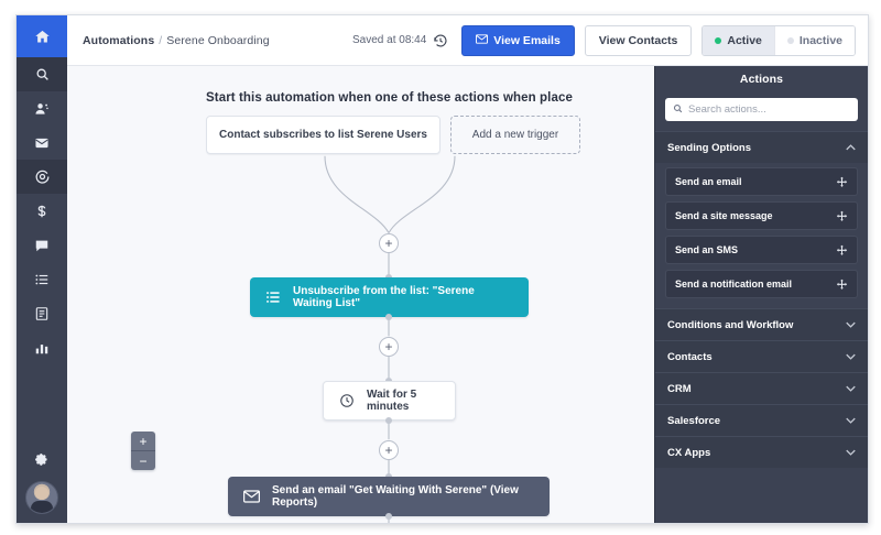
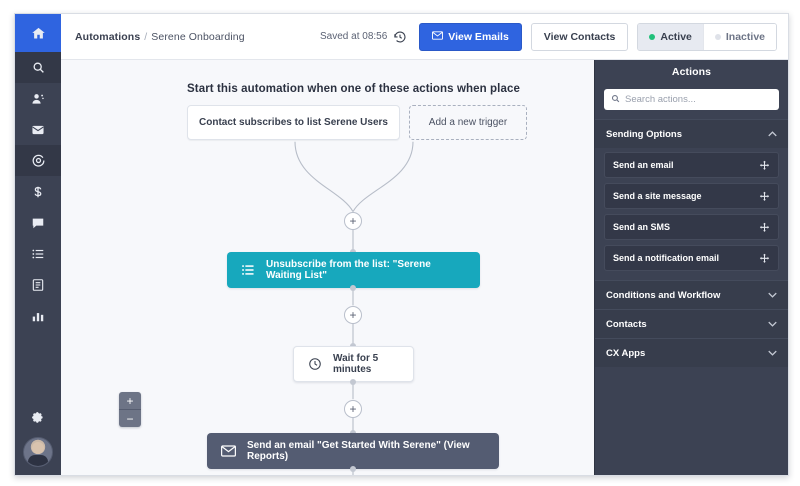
  Automations / Serene Onboarding
- Saved at 08:44
+ Saved at 08:56
  View Emails
  View Contacts
  Active
  Inactive
  Start this automation when one of these actions when place
  Contact subscribes to list Serene Users
  Add a new trigger
  +
  Unsubscribe from the list: "Serene Waiting List"
  +
  Wait for 5 minutes
  +
- Send an email "Get Waiting With Serene" (View Reports)
+ Send an email "Get Started With Serene" (View Reports)
  +
  −
  Actions
  Search actions...
  Sending Options
  Send an email
  Send a site message
  Send an SMS
  Send a notification email
  Conditions and Workflow
  Contacts
- CRM
- Salesforce
  CX Apps
